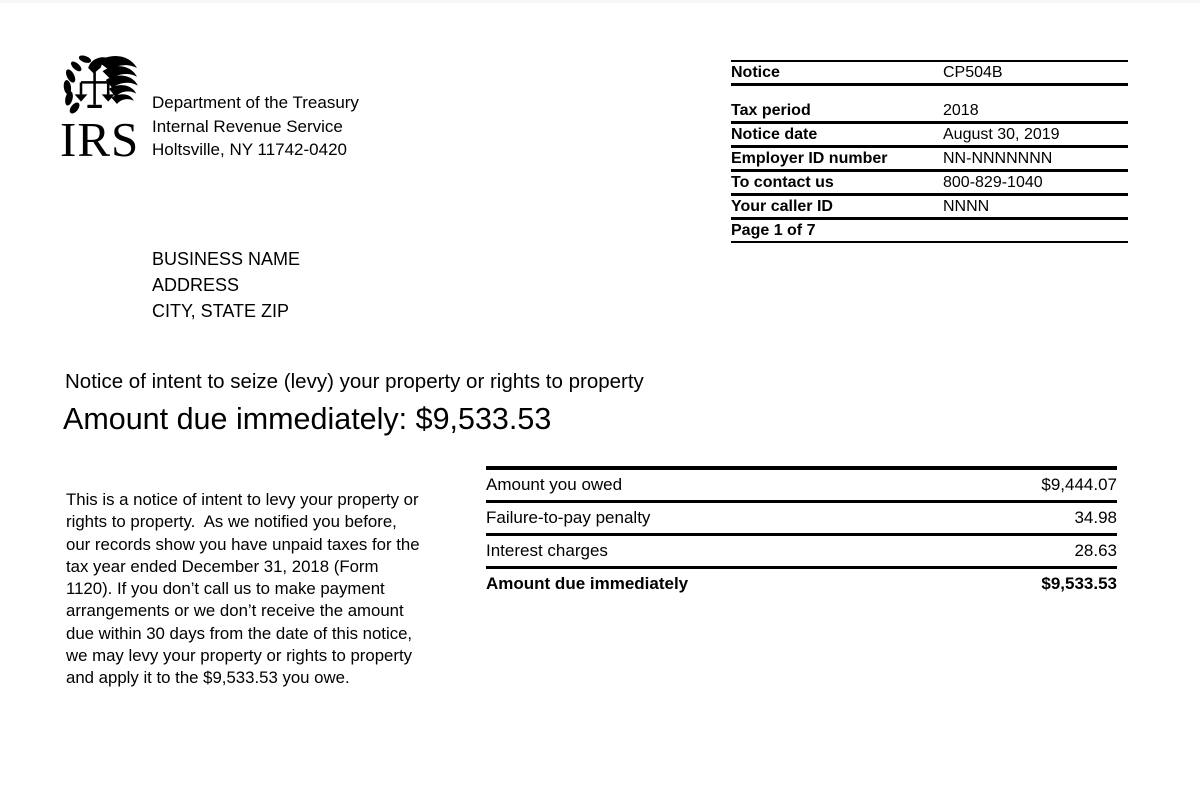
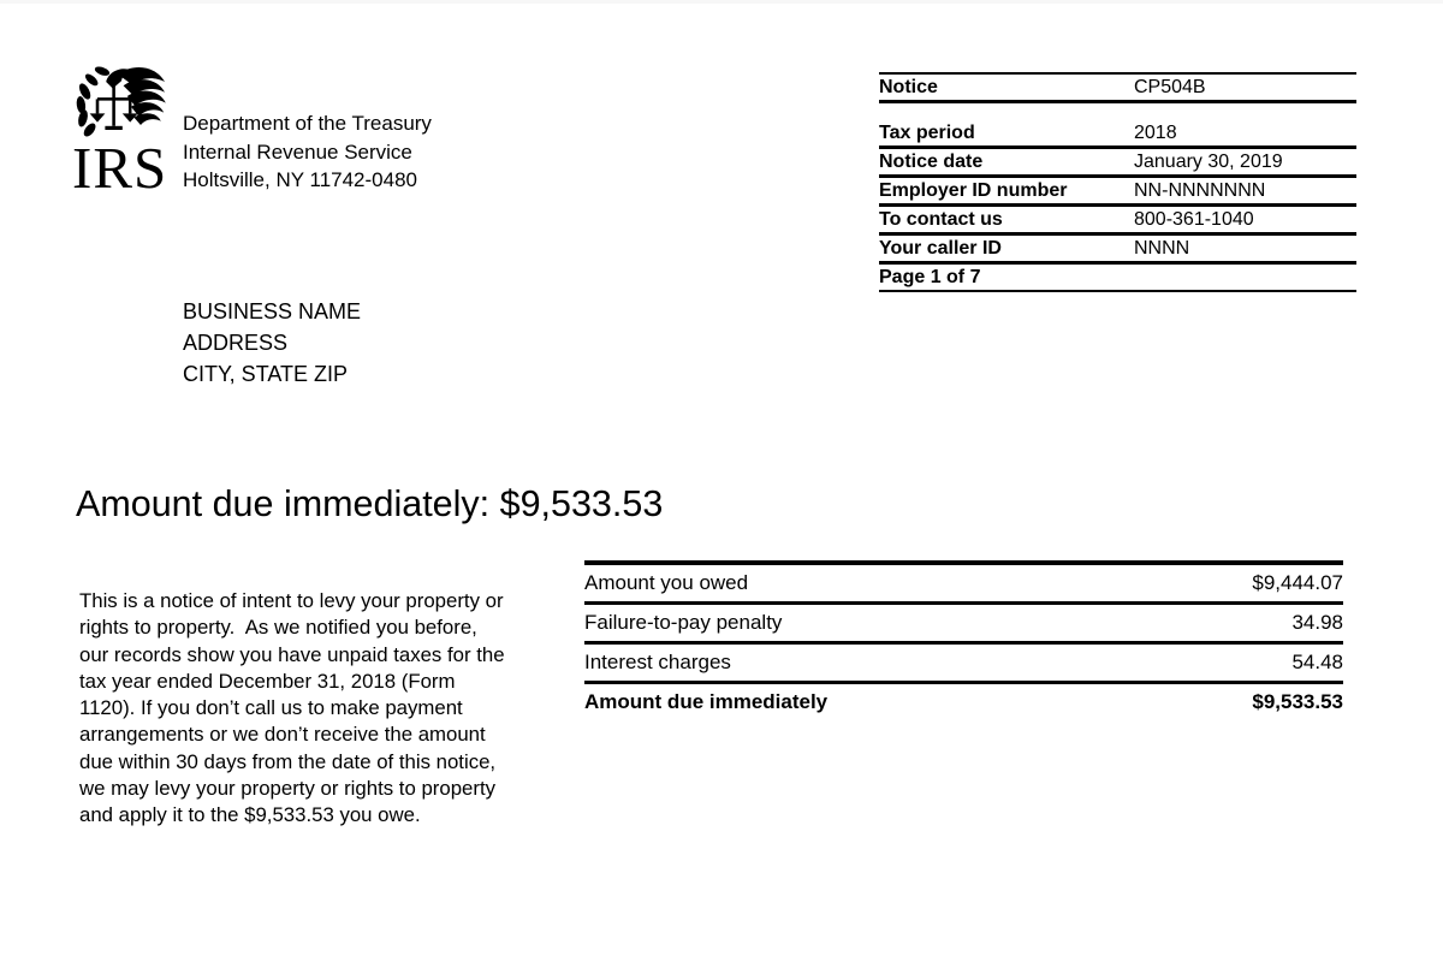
  IRS
  Department of the Treasury
  Internal Revenue Service
- Holtsville, NY 11742-0420
+ Holtsville, NY 11742-0480
  Notice
  CP504B
  Tax period
  2018
  Notice date
- August 30, 2019
+ January 30, 2019
  Employer ID number
  NN-NNNNNNN
  To contact us
- 800-829-1040
+ 800-361-1040
  Your caller ID
  NNNN
  Page 1 of 7
  BUSINESS NAME
  ADDRESS
  CITY, STATE ZIP
- Notice of intent to seize (levy) your property or rights to property
  Amount due immediately: $9,533.53
  This is a notice of intent to levy your property or rights to property. As we notified you before, our records show you have unpaid taxes for the tax year ended December 31, 2018 (Form 1120). If you don’t call us to make payment arrangements or we don’t receive the amount due within 30 days from the date of this notice, we may levy your property or rights to property and apply it to the $9,533.53 you owe.
  Amount you owed
  $9,444.07
  Failure-to-pay penalty
  34.98
  Interest charges
- 28.63
+ 54.48
  Amount due immediately
  $9,533.53
